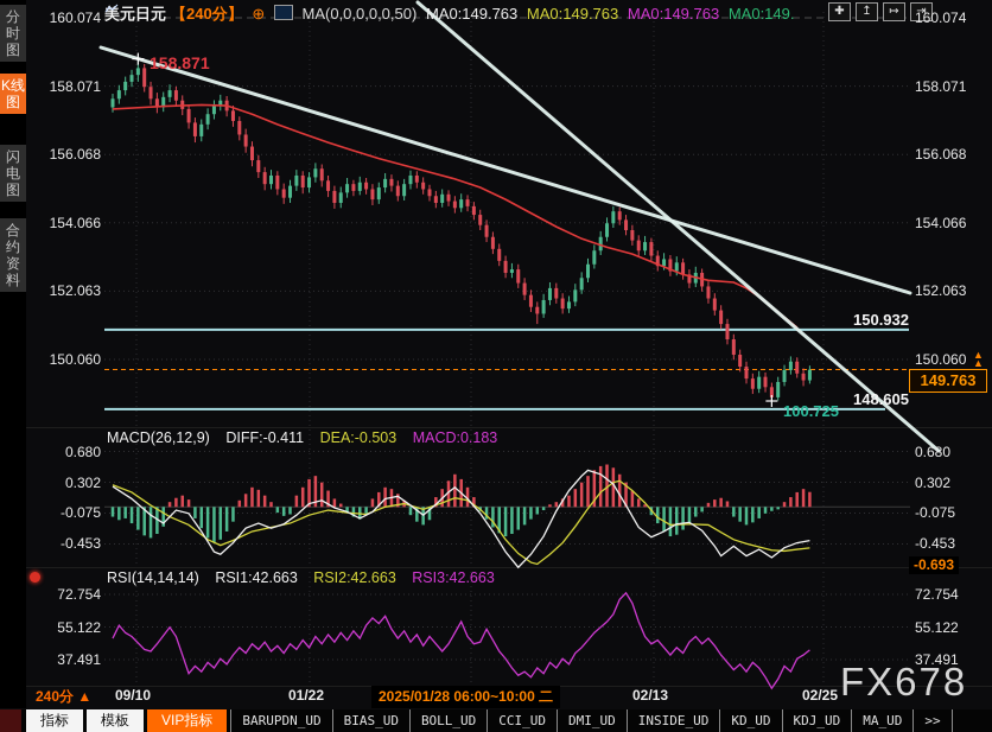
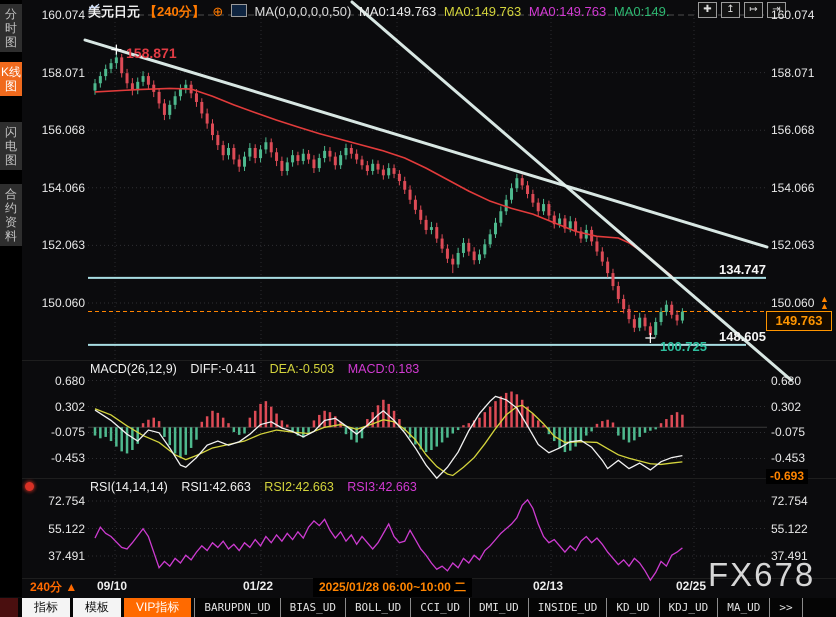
  分时图
  K线图
  闪电图
  合约资料
  美元日元 【240分】 ⊕ MA(0,0,0,0,0,50) MA0:149.763 MA0:149.763 MA0:149.763 MA0:149.
  ✚
  ↥
  ↦
  ⇥
  160.074
  160.074
  158.071
  158.071
  156.068
  156.068
  154.066
  154.066
  152.063
  152.063
  150.060
  150.060
  0.680
  0.680
  0.302
  0.302
  -0.075
  -0.075
  -0.453
  -0.453
  72.754
  72.754
  55.122
  55.122
  37.491
  37.491
  158.871
  100.725
- 150.932
+ 134.747
  148.605
  149.763
  ▲
  ▲
  -0.693
  MACD(26,12,9) DIFF:-0.411 DEA:-0.503 MACD:0.183
  RSI(14,14,14) RSI1:42.663 RSI2:42.663 RSI3:42.663
  FX678
  240分 ▲
  09/10
  01/22
  02/13
  02/25
  2025/01/28 06:00~10:00 二
  指标
  模板
  VIP指标
  BARUPDN_UD
  BIAS_UD
  BOLL_UD
  CCI_UD
  DMI_UD
  INSIDE_UD
  KD_UD
  KDJ_UD
  MA_UD
  >>
